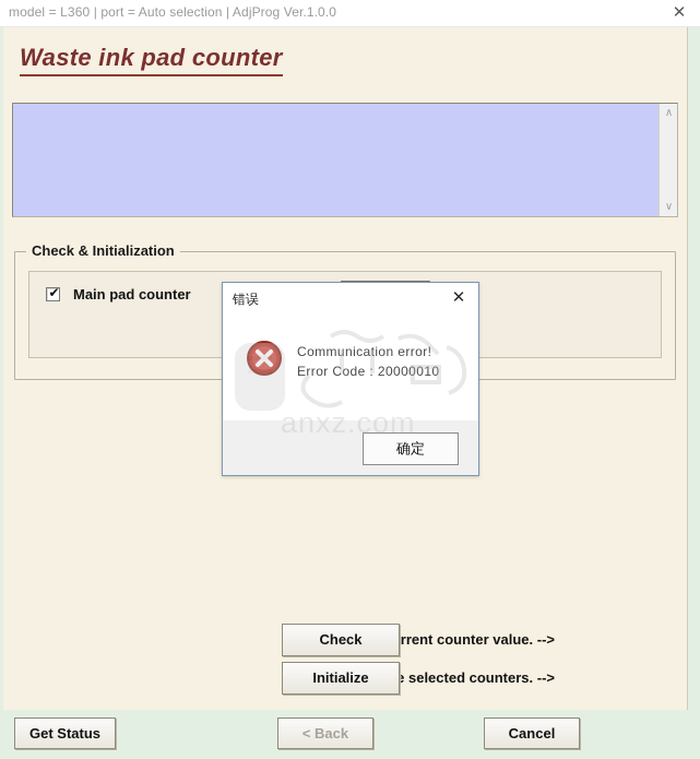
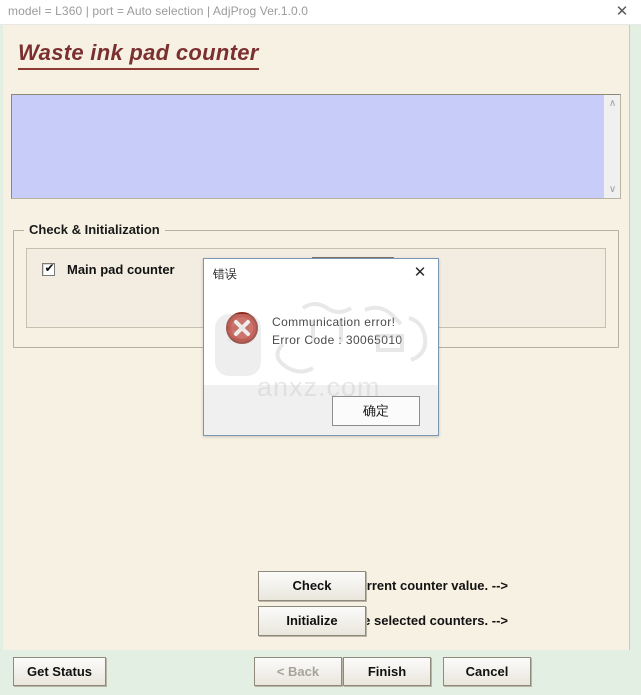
  model = L360 | port = Auto selection | AdjProg Ver.1.0.0
  ✕
  Waste ink pad counter
  ∧
  ∨
  Check & Initialization
  Main pad counter
  Check
  Initialize
  Get Status
  < Back
+ Finish
  Cancel
  错误
  ✕
  Communication error!
- Error Code : 20000010
+ Error Code : 30065010
  确定
  anxz.com
